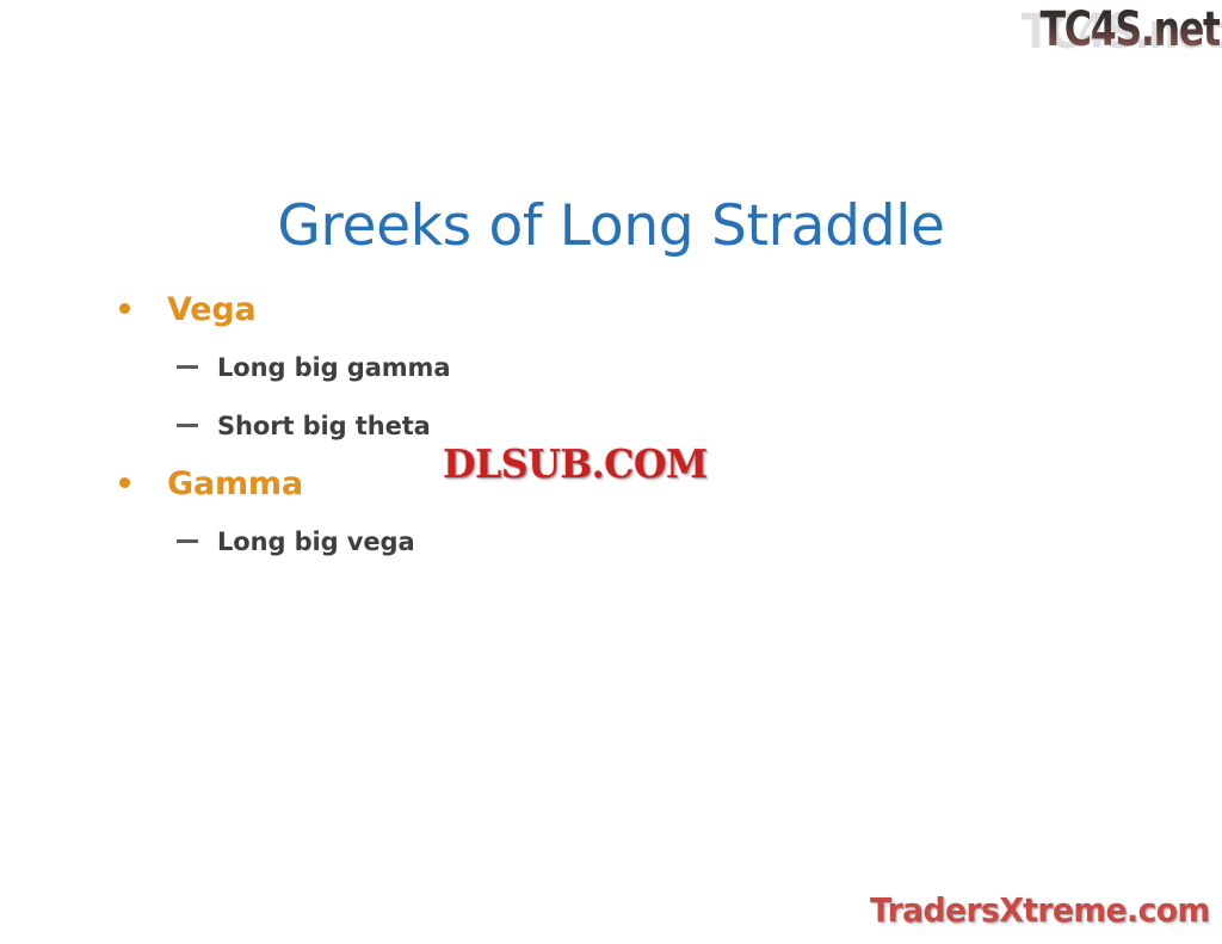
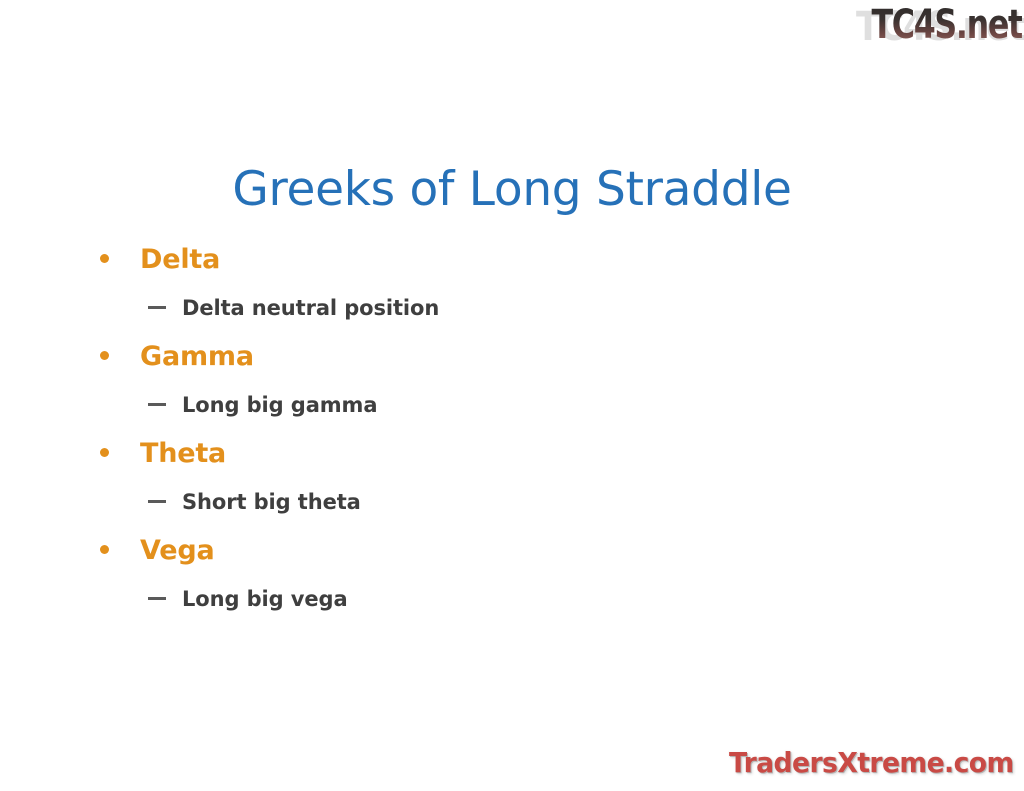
  TC4S.net
  Greeks of Long Straddle
+ Delta
+ Delta neutral position
- Vega
+ Gamma
  Long big gamma
+ Theta
  Short big theta
- Gamma
+ Vega
  Long big vega
- DLSUB.COM
  TradersXtreme.com
